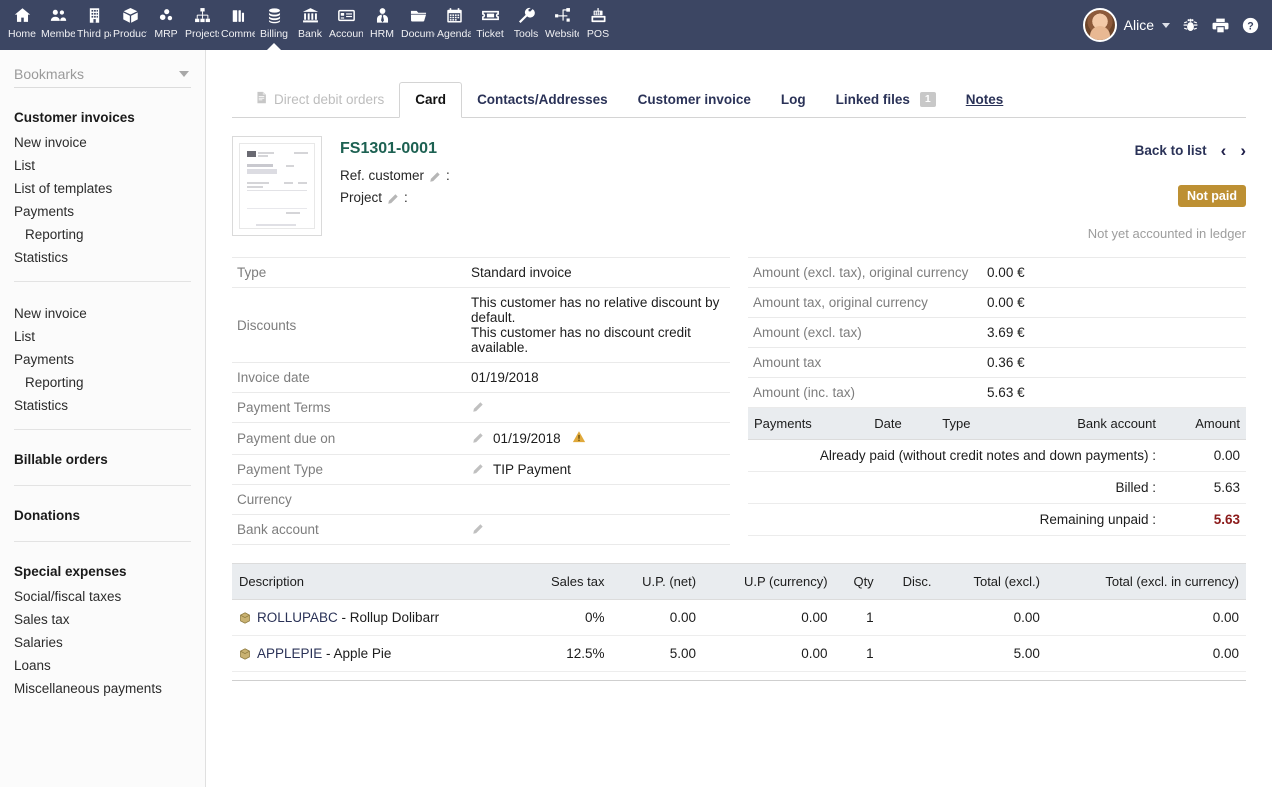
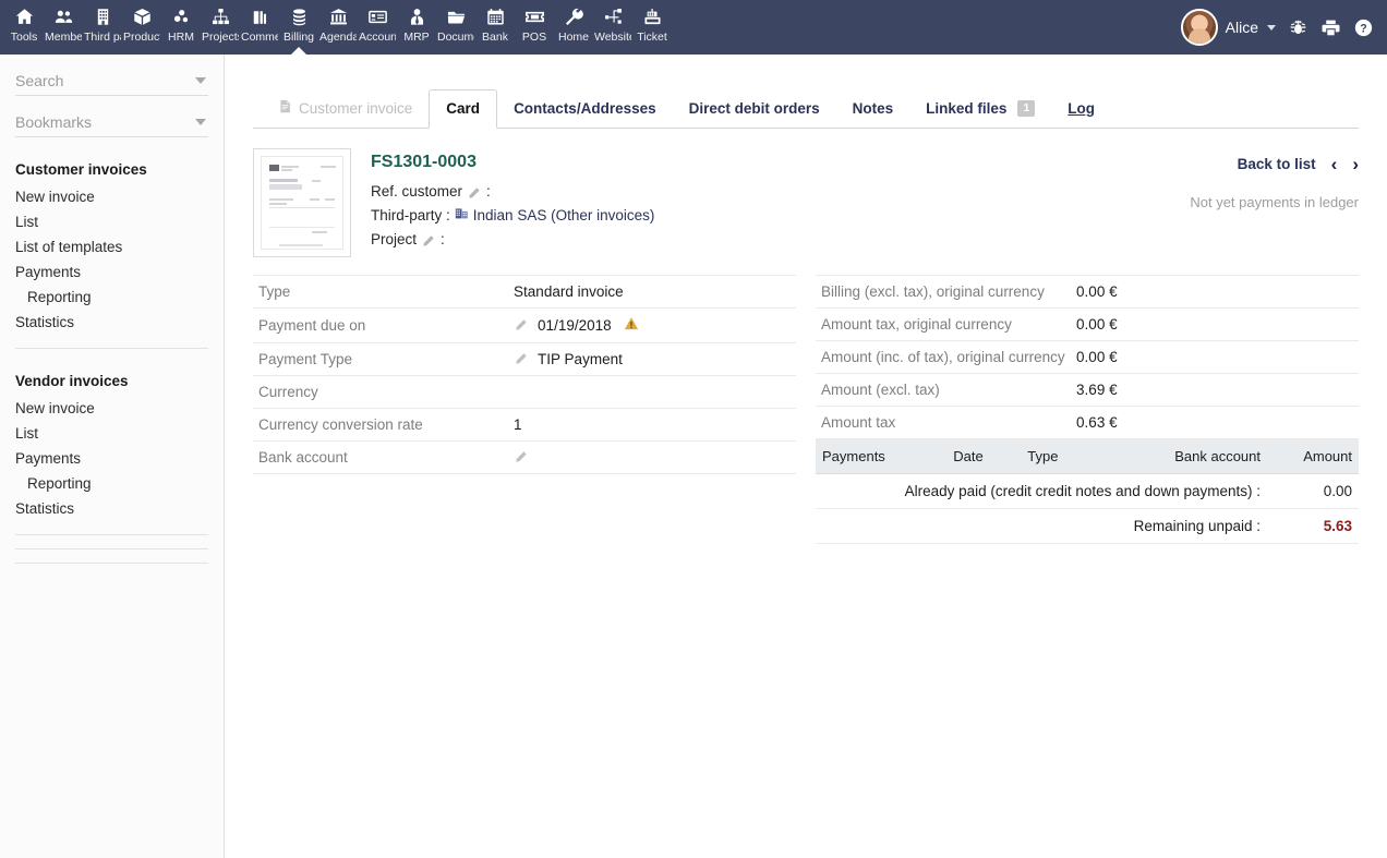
- Home
+ Tools
  Membe
  Produc
- MRP
+ HRM
  Project
  Billing
- Bank
+ Agenda
- HRM
+ MRP
- Agenda
+ Bank
- Ticket
+ POS
- Tools
+ Home
  Websit
- POS
+ Ticket
  Alice
  ?
+ Search
  Bookmarks
  Customer invoices
  New invoice
  List
  List of templates
  Payments
  Reporting
  Statistics
+ Vendor invoices
  New invoice
  List
  Payments
  Reporting
  Statistics
- Billable orders
- Donations
- Special expenses
- Social/fiscal taxes
- Sales tax
- Salaries
- Loans
- Miscellaneous payments
- Direct debit orders
+ Customer invoice
  Card
  Contacts/Addresses
- Customer invoice
+ Direct debit orders
- Log
+ Notes
  Linked files
  1
- Notes
+ Log
- FS1301-0001
+ FS1301-0003
  Ref. customer
  :
+ Third-party :
+ Indian SAS (Other invoices)
  Project
  :
  Back to list
  ‹
  ›
- Not paid
- Not yet accounted in ledger
+ Not yet payments in ledger
  Type	Standard invoice
- Discounts	This customer has no relative discount by default. This customer has no discount credit available.
- Invoice date	01/19/2018
- Payment Terms
  Payment due on	01/19/2018
  Payment Type	TIP Payment
  Currency
+ Currency conversion rate	1
  Bank account
- Amount (excl. tax), original currency	0.00 €
+ Billing (excl. tax), original currency	0.00 €
  Amount tax, original currency	0.00 €
+ Amount (inc. of tax), original currency	0.00 €
  Amount (excl. tax)	3.69 €
- Amount tax	0.36 €
+ Amount tax	0.63 €
- Amount (inc. tax)	5.63 €
  Payments	Date	Type	Bank account	Amount
- Already paid (without credit notes and down payments) :	0.00
+ Already paid (credit credit notes and down payments) :	0.00
- Billed :	5.63
  Remaining unpaid :	5.63
- Description	Sales tax	U.P. (net)	U.P (currency)	Qty	Disc.	Total (excl.)	Total (excl. in currency)
- ROLLUPABC - Rollup Dolibarr	0%	0.00	0.00	1		0.00	0.00
- APPLEPIE - Apple Pie	12.5%	5.00	0.00	1		5.00	0.00
